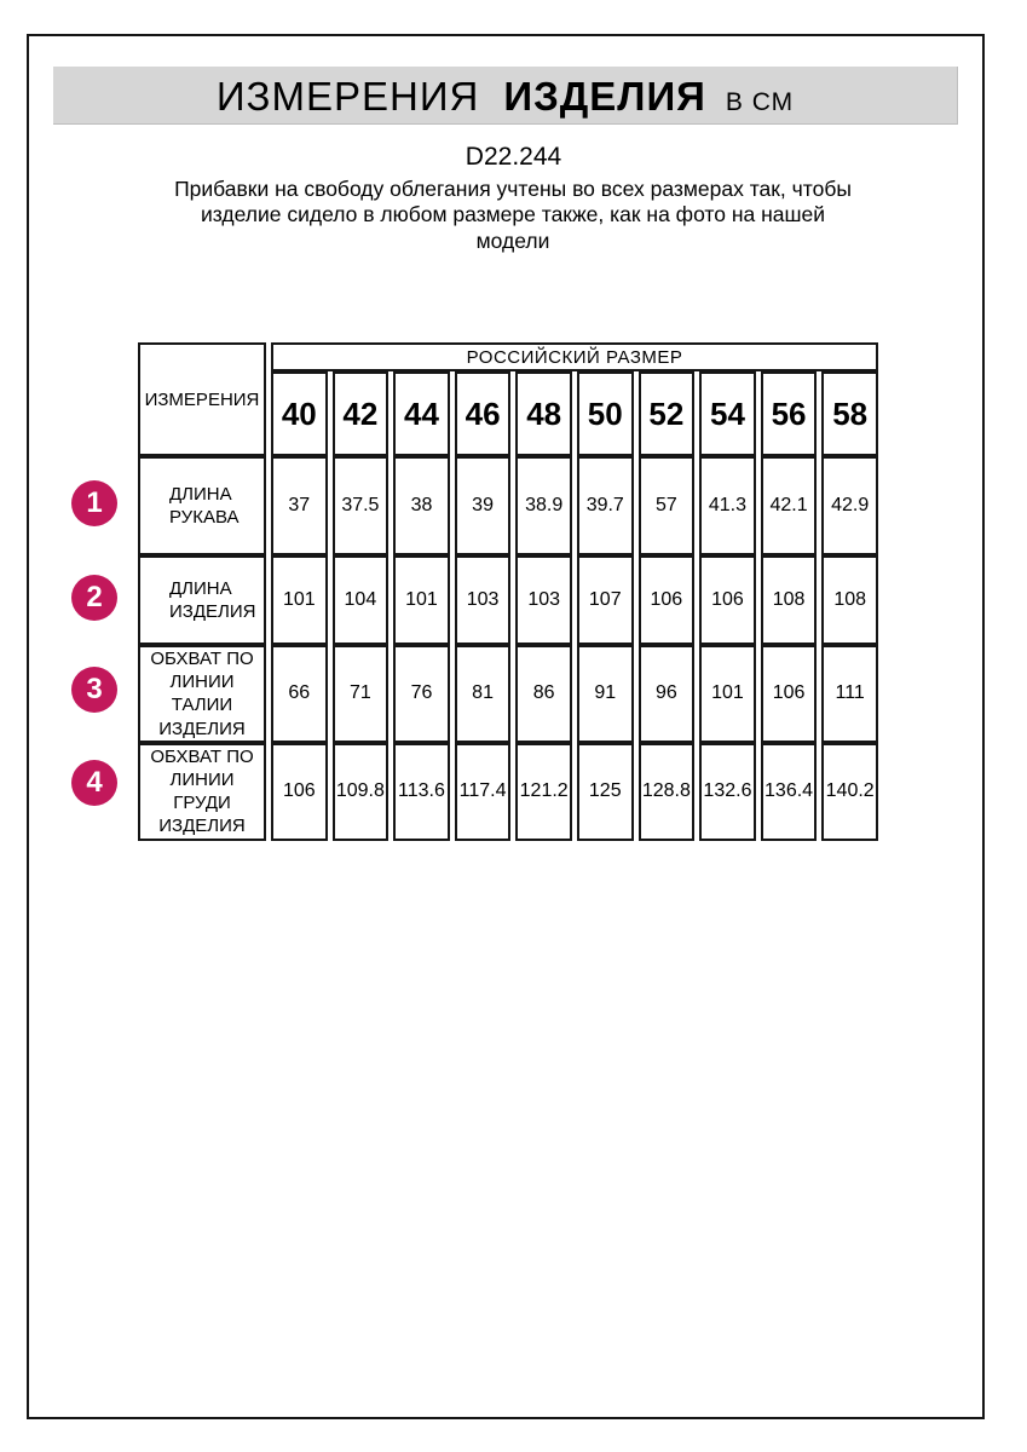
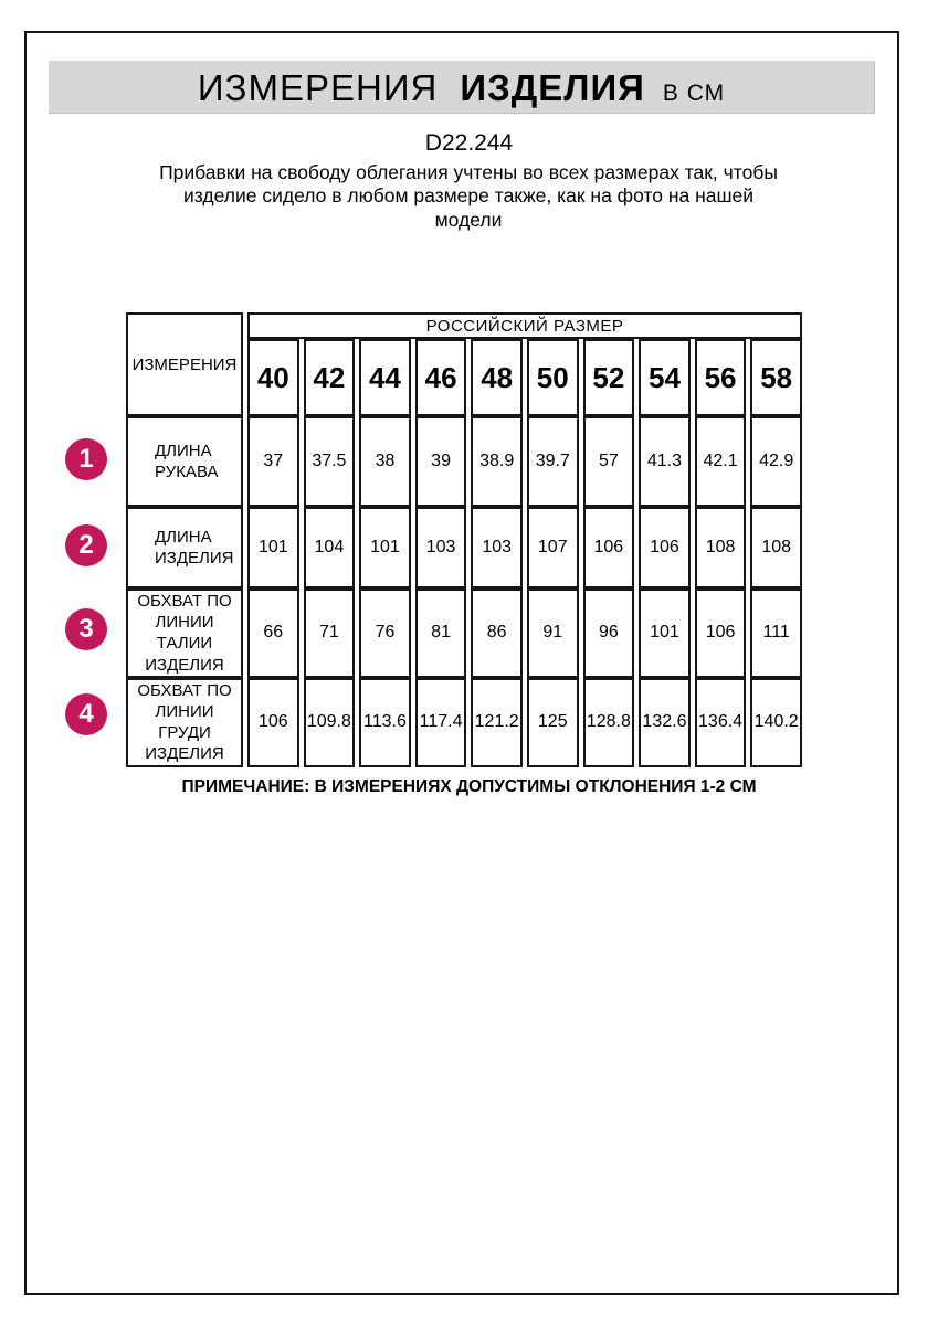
  ИЗМЕРЕНИЯ
  ИЗДЕЛИЯ
  В СМ
  D22.244
  Прибавки на свободу облегания учтены во всех размерах так, чтобы
  изделие сидело в любом размере также, как на фото на нашей
  модели
  ИЗМЕРЕНИЯ	РОССИЙСКИЙ РАЗМЕР
  40	42	44	46	48	50	52	54	56	58
  ДЛИНА РУКАВА	37	37.5	38	39	38.9	39.7	57	41.3	42.1	42.9
  ДЛИНА ИЗДЕЛИЯ	101	104	101	103	103	107	106	106	108	108
  ОБХВАТ ПО ЛИНИИ ТАЛИИ ИЗДЕЛИЯ	66	71	76	81	86	91	96	101	106	111
  ОБХВАТ ПО ЛИНИИ ГРУДИ ИЗДЕЛИЯ	106	109.8	113.6	117.4	121.2	125	128.8	132.6	136.4	140.2
  1
  2
  3
  4
+ ПРИМЕЧАНИЕ: В ИЗМЕРЕНИЯХ ДОПУСТИМЫ ОТКЛОНЕНИЯ 1-2 СМ
